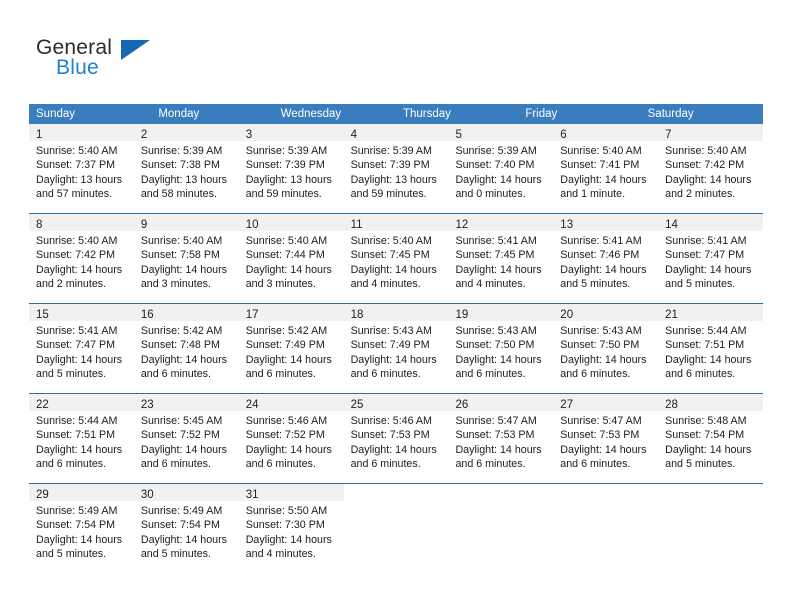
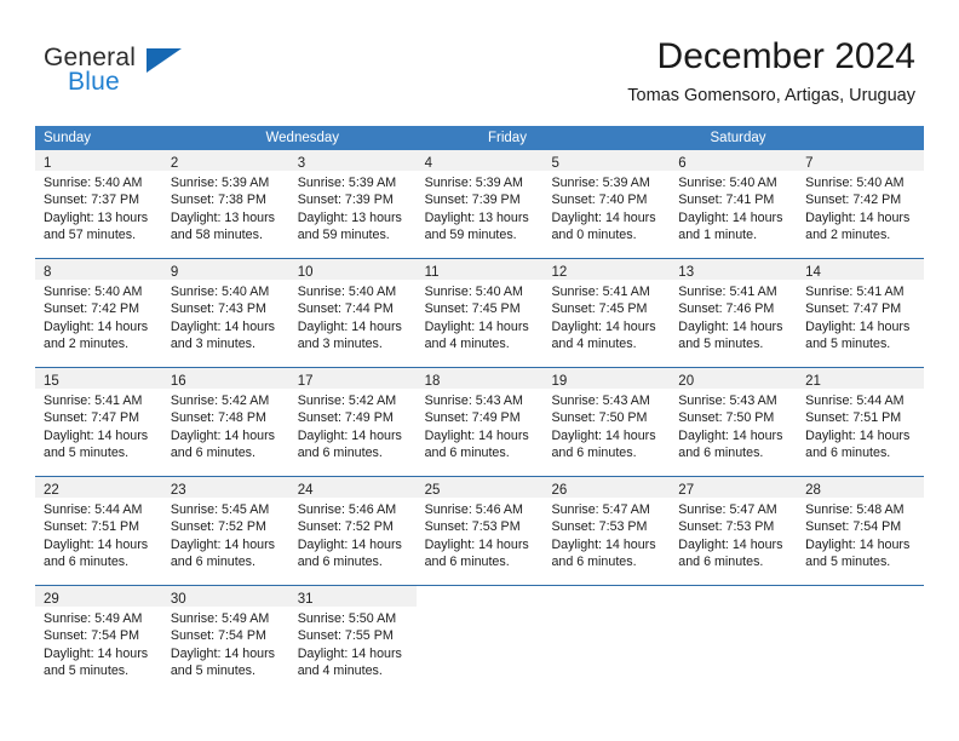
  General
  Blue
+ December 2024
+ Tomas Gomensoro, Artigas, Uruguay
  Sunday
- Monday
  Wednesday
- Thursday
  Friday
  Saturday
  1
  Sunrise: 5:40 AM
  Sunset: 7:37 PM
  Daylight: 13 hours
  and 57 minutes.
  2
  Sunrise: 5:39 AM
  Sunset: 7:38 PM
  Daylight: 13 hours
  and 58 minutes.
  3
  Sunrise: 5:39 AM
  Sunset: 7:39 PM
  Daylight: 13 hours
  and 59 minutes.
  4
  Sunrise: 5:39 AM
  Sunset: 7:39 PM
  Daylight: 13 hours
  and 59 minutes.
  5
  Sunrise: 5:39 AM
  Sunset: 7:40 PM
  Daylight: 14 hours
  and 0 minutes.
  6
  Sunrise: 5:40 AM
  Sunset: 7:41 PM
  Daylight: 14 hours
  and 1 minute.
  7
  Sunrise: 5:40 AM
  Sunset: 7:42 PM
  Daylight: 14 hours
  and 2 minutes.
  8
  Sunrise: 5:40 AM
  Sunset: 7:42 PM
  Daylight: 14 hours
  and 2 minutes.
  9
  Sunrise: 5:40 AM
- Sunset: 7:58 PM
+ Sunset: 7:43 PM
  Daylight: 14 hours
  and 3 minutes.
  10
  Sunrise: 5:40 AM
  Sunset: 7:44 PM
  Daylight: 14 hours
  and 3 minutes.
  11
  Sunrise: 5:40 AM
  Sunset: 7:45 PM
  Daylight: 14 hours
  and 4 minutes.
  12
  Sunrise: 5:41 AM
  Sunset: 7:45 PM
  Daylight: 14 hours
  and 4 minutes.
  13
  Sunrise: 5:41 AM
  Sunset: 7:46 PM
  Daylight: 14 hours
  and 5 minutes.
  14
  Sunrise: 5:41 AM
  Sunset: 7:47 PM
  Daylight: 14 hours
  and 5 minutes.
  15
  Sunrise: 5:41 AM
  Sunset: 7:47 PM
  Daylight: 14 hours
  and 5 minutes.
  16
  Sunrise: 5:42 AM
  Sunset: 7:48 PM
  Daylight: 14 hours
  and 6 minutes.
  17
  Sunrise: 5:42 AM
  Sunset: 7:49 PM
  Daylight: 14 hours
  and 6 minutes.
  18
  Sunrise: 5:43 AM
  Sunset: 7:49 PM
  Daylight: 14 hours
  and 6 minutes.
  19
  Sunrise: 5:43 AM
  Sunset: 7:50 PM
  Daylight: 14 hours
  and 6 minutes.
  20
  Sunrise: 5:43 AM
  Sunset: 7:50 PM
  Daylight: 14 hours
  and 6 minutes.
  21
  Sunrise: 5:44 AM
  Sunset: 7:51 PM
  Daylight: 14 hours
  and 6 minutes.
  22
  Sunrise: 5:44 AM
  Sunset: 7:51 PM
  Daylight: 14 hours
  and 6 minutes.
  23
  Sunrise: 5:45 AM
  Sunset: 7:52 PM
  Daylight: 14 hours
  and 6 minutes.
  24
  Sunrise: 5:46 AM
  Sunset: 7:52 PM
  Daylight: 14 hours
  and 6 minutes.
  25
  Sunrise: 5:46 AM
  Sunset: 7:53 PM
  Daylight: 14 hours
  and 6 minutes.
  26
  Sunrise: 5:47 AM
  Sunset: 7:53 PM
  Daylight: 14 hours
  and 6 minutes.
  27
  Sunrise: 5:47 AM
  Sunset: 7:53 PM
  Daylight: 14 hours
  and 6 minutes.
  28
  Sunrise: 5:48 AM
  Sunset: 7:54 PM
  Daylight: 14 hours
  and 5 minutes.
  29
  Sunrise: 5:49 AM
  Sunset: 7:54 PM
  Daylight: 14 hours
  and 5 minutes.
  30
  Sunrise: 5:49 AM
  Sunset: 7:54 PM
  Daylight: 14 hours
  and 5 minutes.
  31
  Sunrise: 5:50 AM
- Sunset: 7:30 PM
+ Sunset: 7:55 PM
  Daylight: 14 hours
  and 4 minutes.
